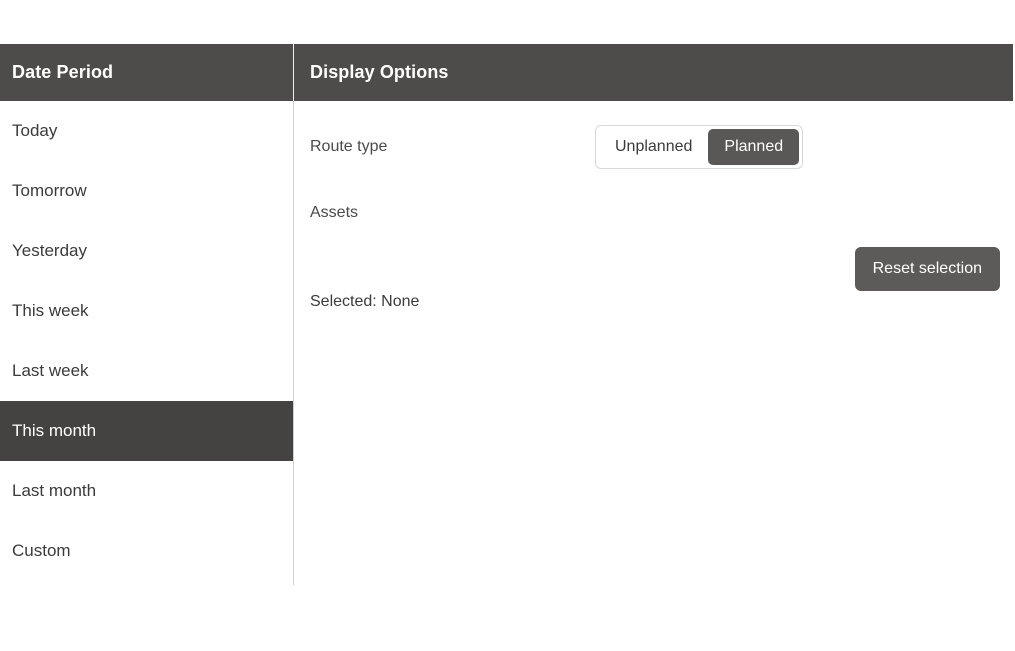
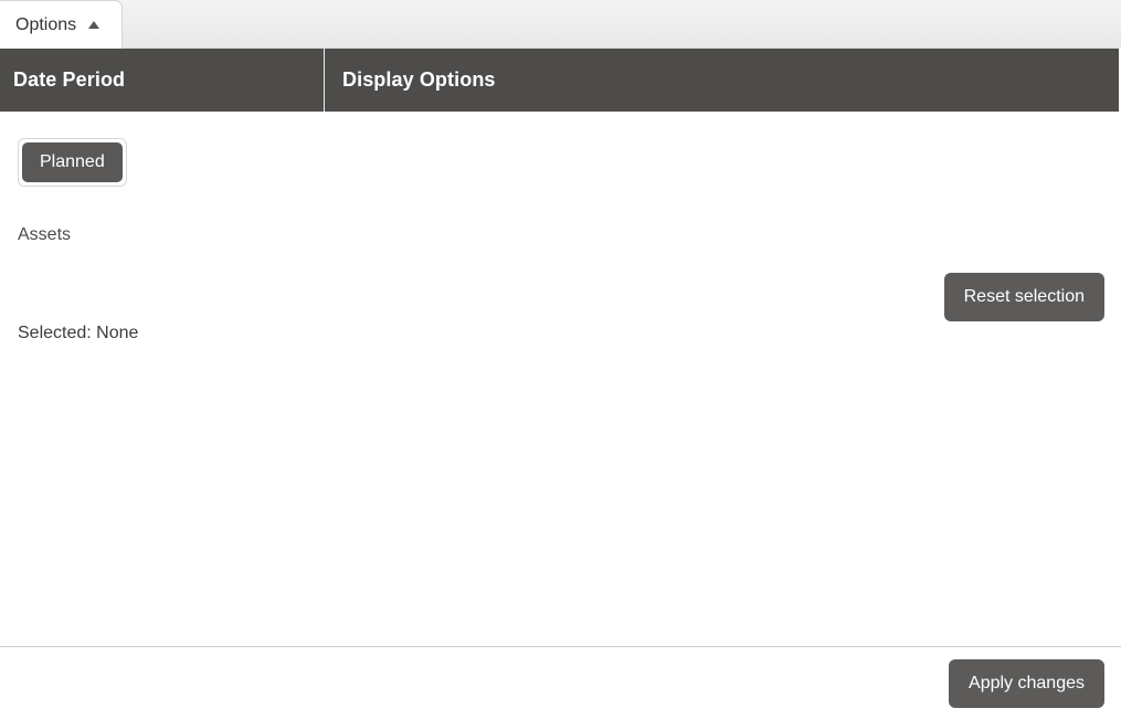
+ Options
  Date Period
  Display Options
- Today
- Tomorrow
- Yesterday
- This week
- Last week
- This month
- Last month
- Custom
- Route type
- Unplanned
  Planned
  Assets
  Reset selection
  Selected: None
+ Apply changes
